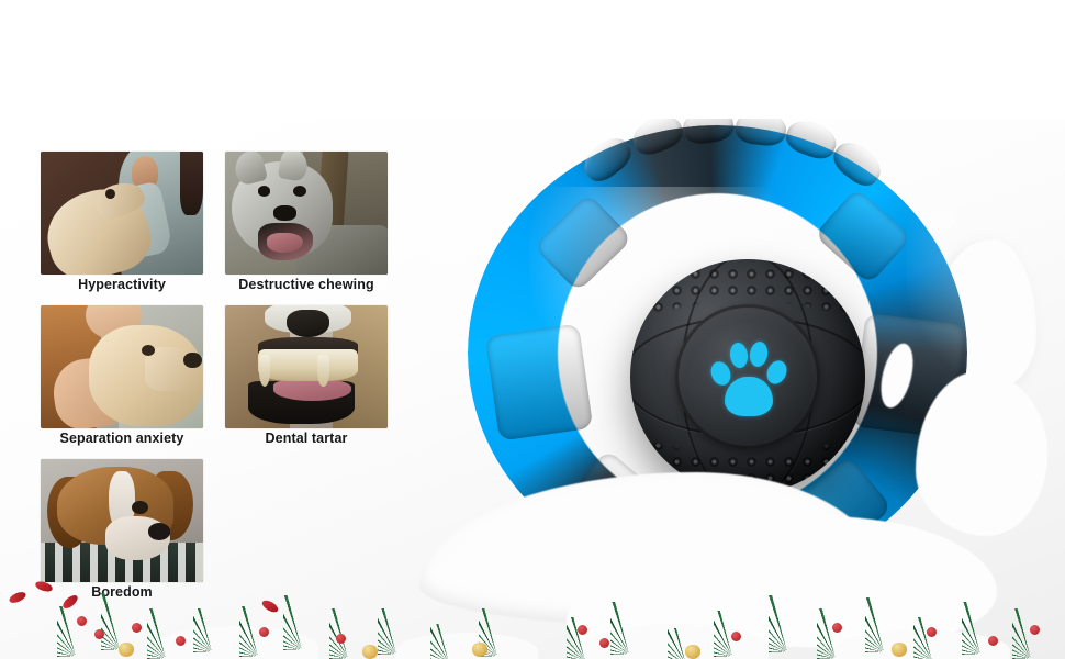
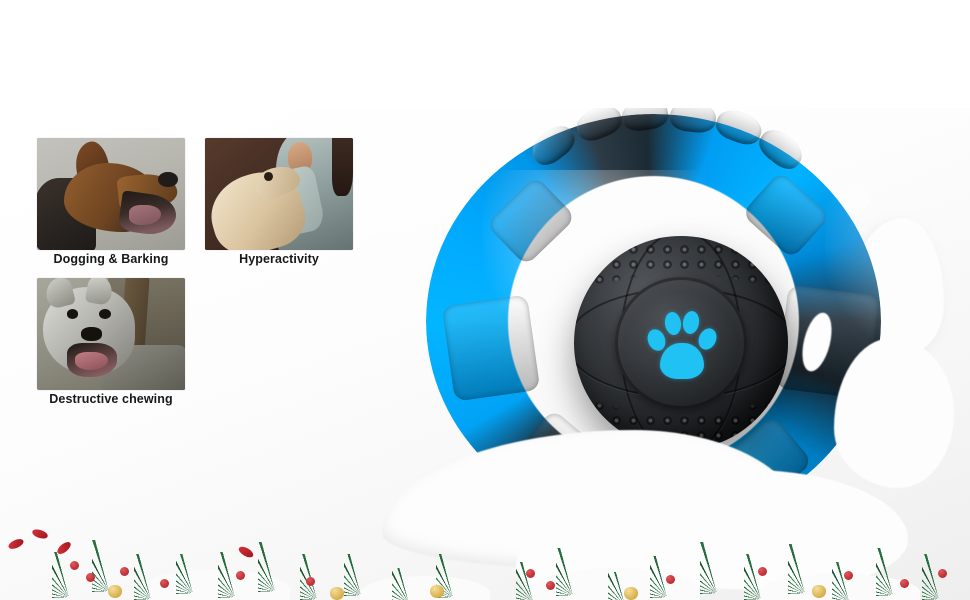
+ Dogging & Barking
  Hyperactivity
  Destructive chewing
- Separation anxiety
- Dental tartar
- Boredom
